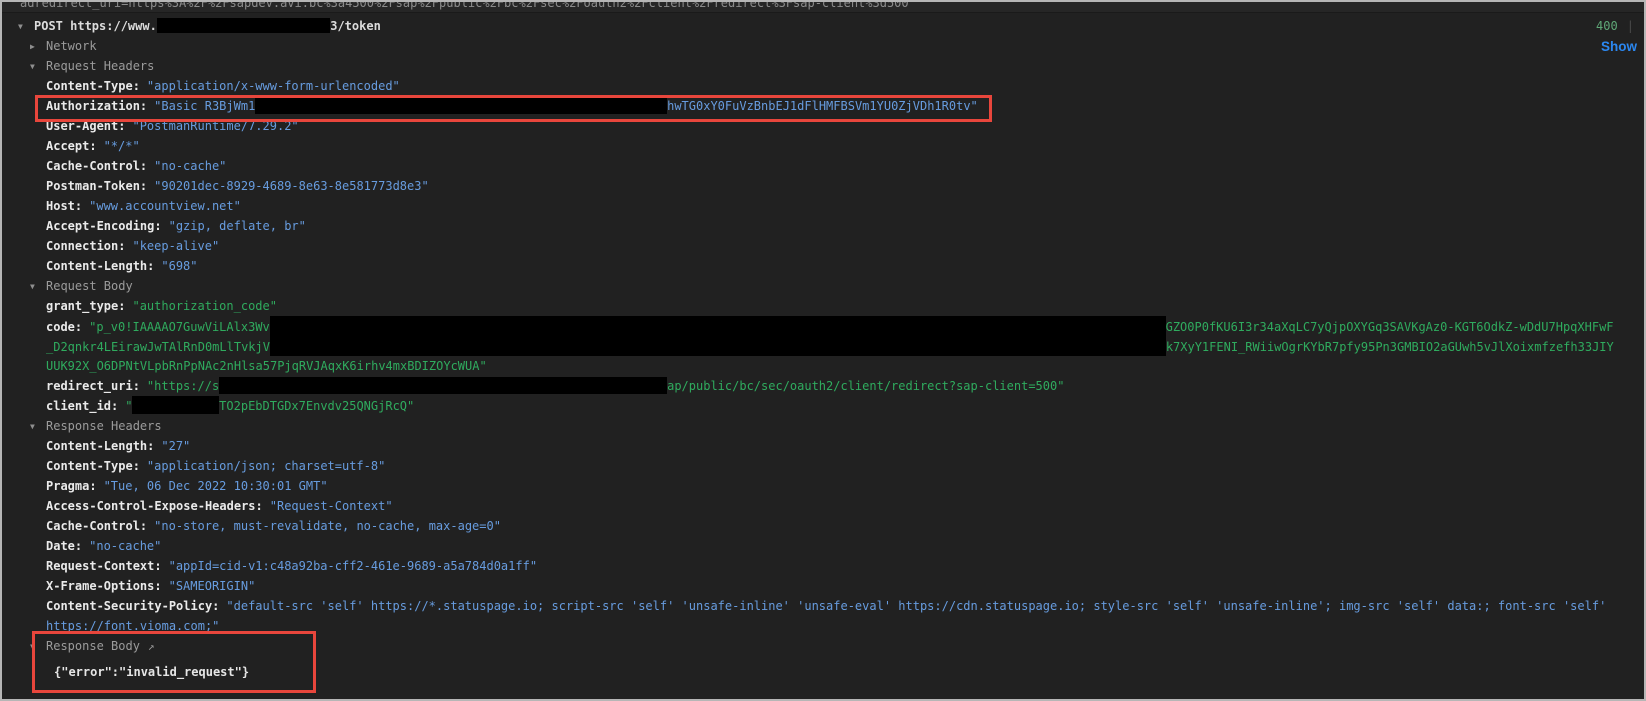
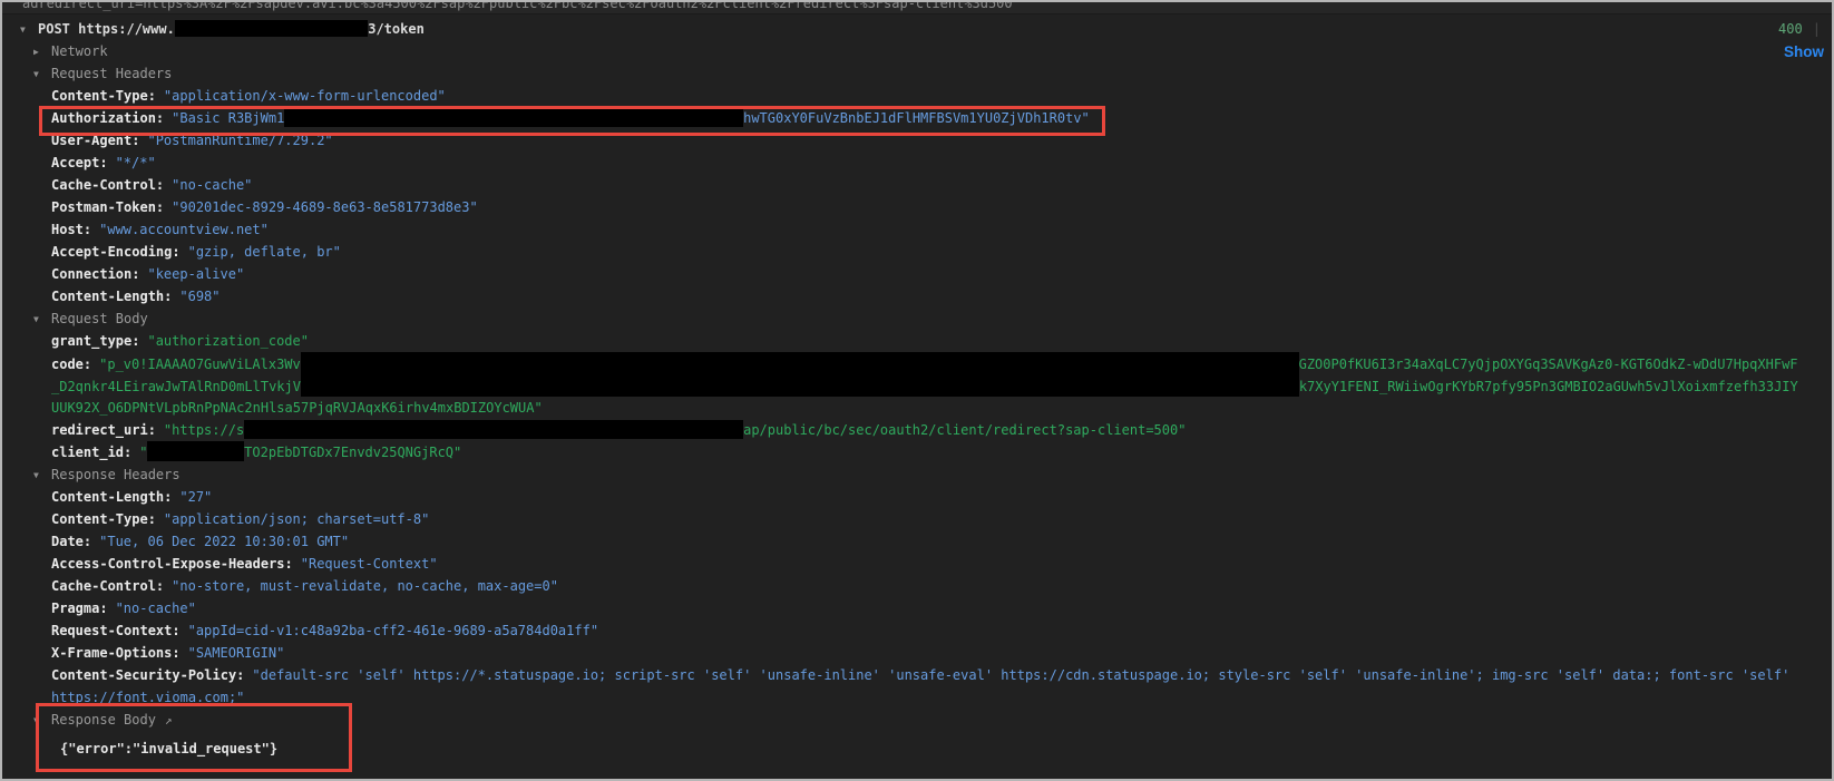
  adredirect_uri=https%3A%2F%2Fsapdev.avi.bc%3a4500%2Fsap%2Fpublic%2Fbc%2Fsec%2Foauth2%2Fclient%2Fredirect%3Fsap-client%3d500
  ▼ POST https://www. 3/token
  400 |
  Show
  ▶ Network
  ▼ Request Headers
  Content-Type: "application/x-www-form-urlencoded"
  Authorization: "Basic R3BjWm1 hwTG0xY0FuVzBnbEJ1dFlHMFBSVm1YU0ZjVDh1R0tv"
  User-Agent: "PostmanRuntime/7.29.2"
  Accept: "*/*"
  Cache-Control: "no-cache"
  Postman-Token: "90201dec-8929-4689-8e63-8e581773d8e3"
  Host: "www.accountview.net"
  Accept-Encoding: "gzip, deflate, br"
  Connection: "keep-alive"
  Content-Length: "698"
  ▼ Request Body
  grant_type: "authorization_code"
  code: "p_v0!IAAAAO7GuwViLAlx3Wv GZO0P0fKU6I3r34aXqLC7yQjpOXYGq3SAVKgAz0-KGT6OdkZ-wDdU7HpqXHFwF
  _D2qnkr4LEirawJwTAlRnD0mLlTvkjV k7XyY1FENI_RWiiwOgrKYbR7pfy95Pn3GMBIO2aGUwh5vJlXoixmfzefh33JIY
  UUK92X_O6DPNtVLpbRnPpNAc2nHlsa57PjqRVJAqxK6irhv4mxBDIZOYcWUA"
  redirect_uri: "https://s ap/public/bc/sec/oauth2/client/redirect?sap-client=500"
  client_id: " TO2pEbDTGDx7Envdv25QNGjRcQ"
  ▼ Response Headers
  Content-Length: "27"
  Content-Type: "application/json; charset=utf-8"
- Pragma: "Tue, 06 Dec 2022 10:30:01 GMT"
+ Date: "Tue, 06 Dec 2022 10:30:01 GMT"
  Access-Control-Expose-Headers: "Request-Context"
  Cache-Control: "no-store, must-revalidate, no-cache, max-age=0"
- Date: "no-cache"
+ Pragma: "no-cache"
  Request-Context: "appId=cid-v1:c48a92ba-cff2-461e-9689-a5a784d0a1ff"
  X-Frame-Options: "SAMEORIGIN"
  Content-Security-Policy: "default-src 'self' https://*.statuspage.io; script-src 'self' 'unsafe-inline' 'unsafe-eval' https://cdn.statuspage.io; style-src 'self' 'unsafe-inline'; img-src 'self' data:; font-src 'self'
  https://font.vioma.com;"
  ▼ Response Body ↗
  {"error":"invalid_request"}
